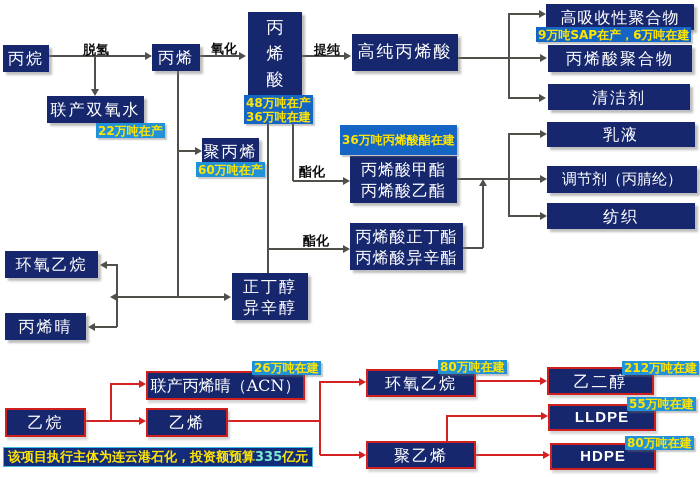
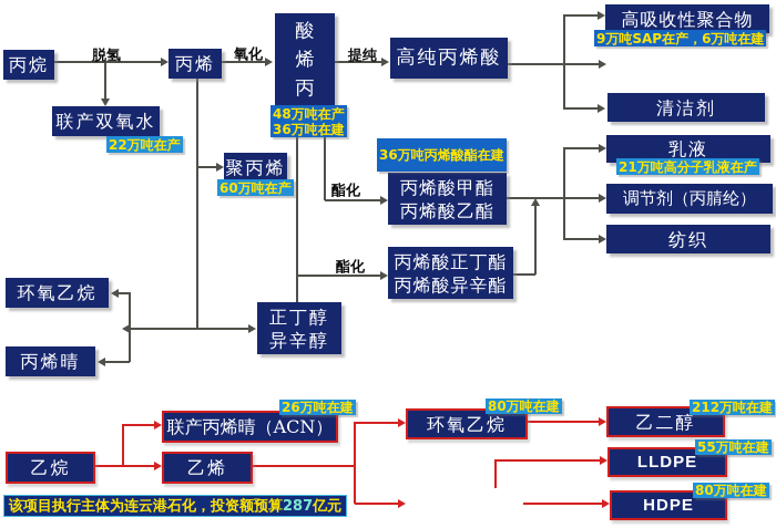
  丙烷
  丙烯
- 丙
+ 酸
  烯
- 酸
+ 丙
  联产双氧水
  高纯丙烯酸
  高吸收性聚合物
- 丙烯酸聚合物
  清洁剂
  聚丙烯
  丙烯酸甲酯
  丙烯酸乙酯
  丙烯酸正丁酯
  丙烯酸异辛酯
  乳液
  调节剂（丙腈纶）
  纺织
  正丁醇
  异辛醇
  环氧乙烷
  丙烯晴
  乙烷
  联产丙烯晴（ACN）
  乙烯
  环氧乙烷
  乙二醇
- 聚乙烯
  LLDPE
  HDPE
  22万吨在产
  48万吨在产
  36万吨在建
  9万吨SAP在产，6万吨在建
  60万吨在产
  36万吨丙烯酸酯在建
+ 21万吨高分子乳液在产
  26万吨在建
  80万吨在建
  212万吨在建
  55万吨在建
  80万吨在建
  脱氢
  氧化
  提纯
  酯化
  酯化
  该项目执行主体为连云港石化，投资额预算
- 335
+ 287
  亿元
